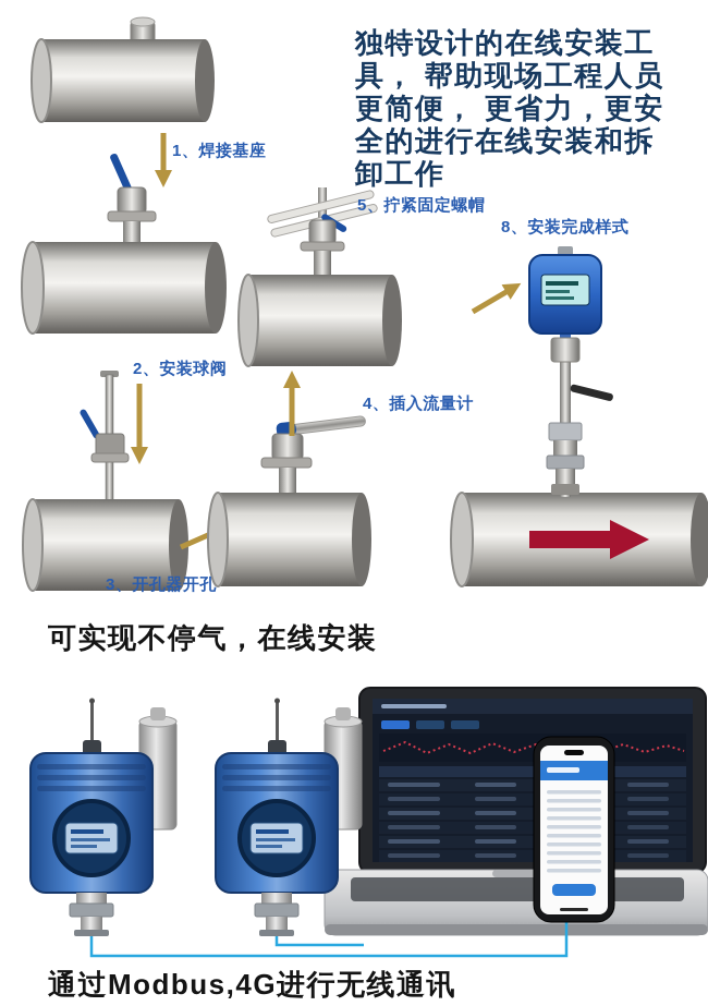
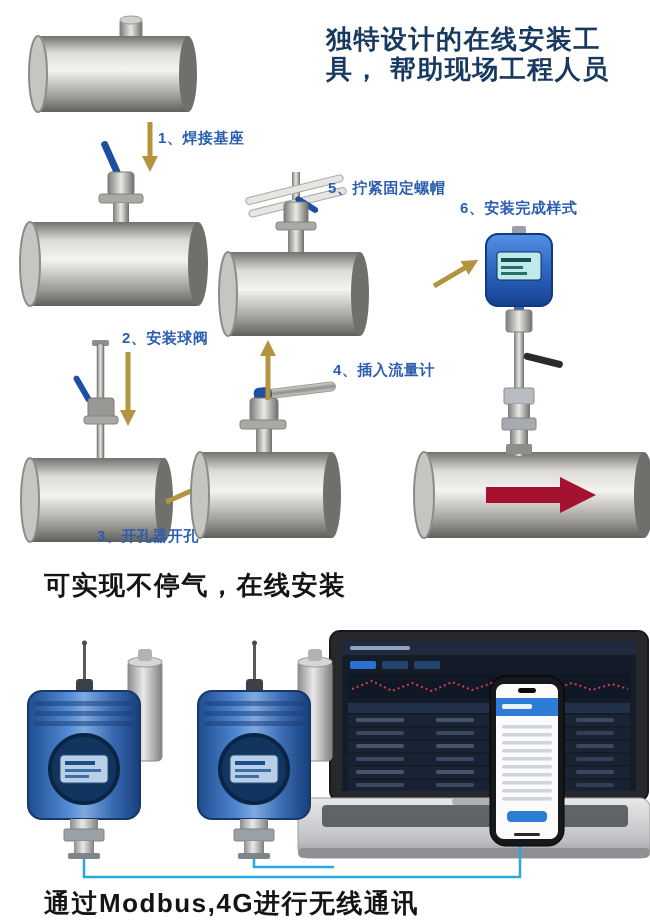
  独特设计的在线安装工
  具， 帮助现场工程人员
- 更简便， 更省力，更安
- 全的进行在线安装和拆
- 卸工作
  1、焊接基座
  2、安装球阀
  3、开孔器开孔
  4、插入流量计
  5、拧紧固定螺帽
- 8、安装完成样式
+ 6、安装完成样式
  可实现不停气，在线安装
  通过Modbus,4G进行无线通讯
